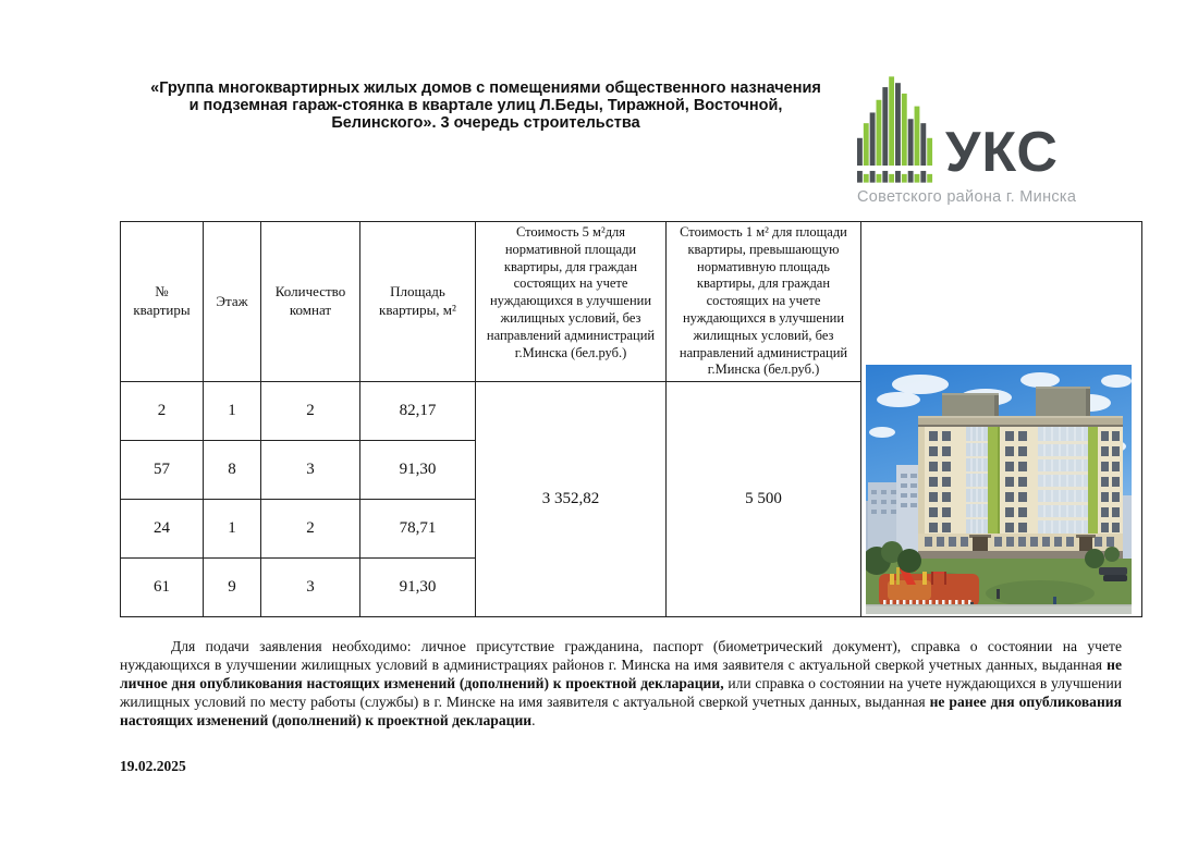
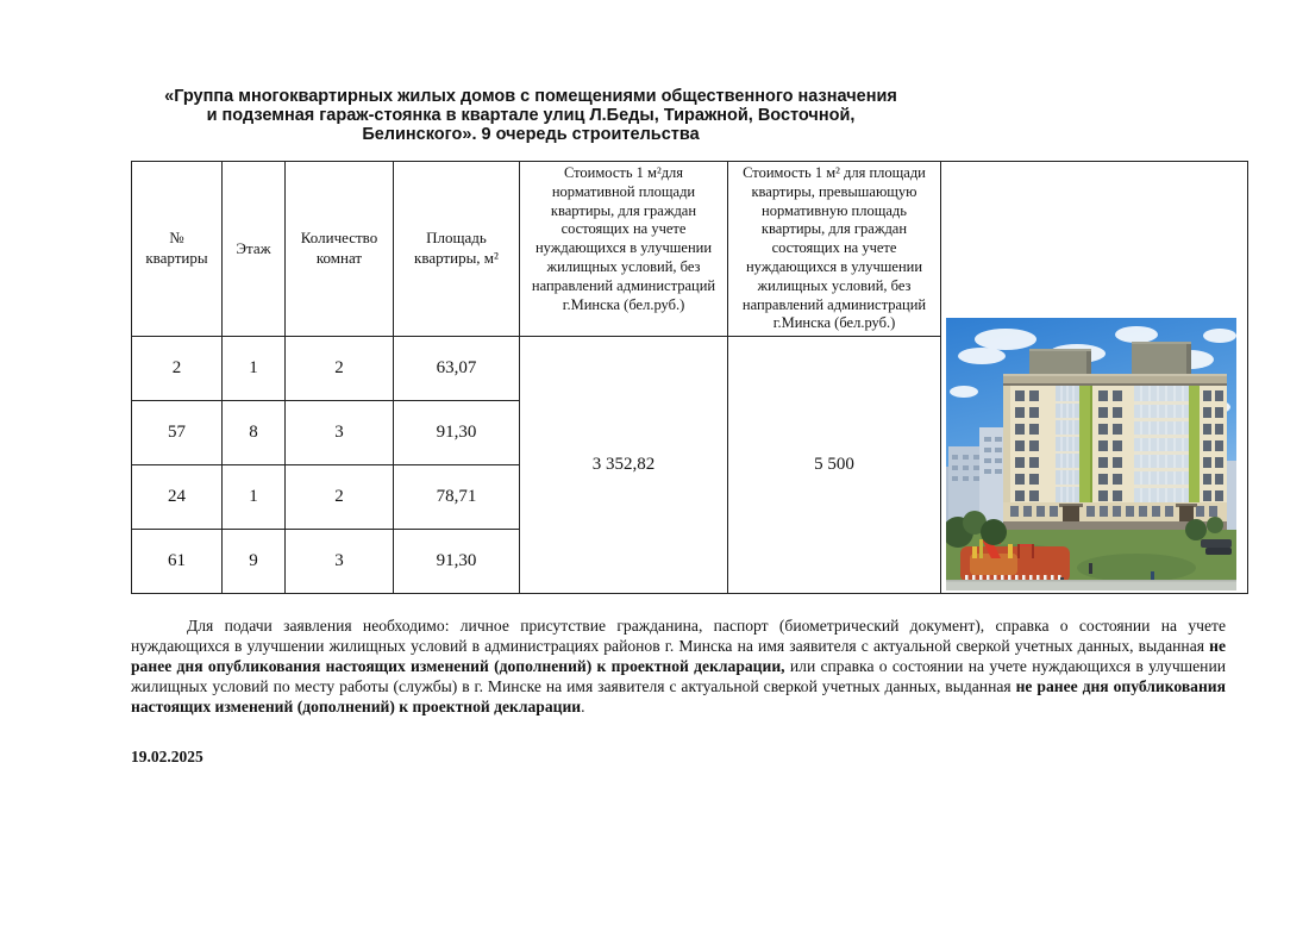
- «Группа многоквартирных жилых домов с помещениями общественного назначения и подземная гараж-стоянка в квартале улиц Л.Беды, Тиражной, Восточной, Белинского». 3 очередь строительства
+ «Группа многоквартирных жилых домов с помещениями общественного назначения и подземная гараж-стоянка в квартале улиц Л.Беды, Тиражной, Восточной, Белинского». 9 очередь строительства
- УКС
- Советского района г. Минска
- № квартиры	Этаж	Количество комнат	Площадь квартиры, м²	Стоимость 5 м²для нормативной площади квартиры, для граждан состоящих на учете нуждающихся в улучшении жилищных условий, без направлений администраций г.Минска (бел.руб.)	Стоимость 1 м² для площади квартиры, превышающую нормативную площадь квартиры, для граждан состоящих на учете нуждающихся в улучшении жилищных условий, без направлений администраций г.Минска (бел.руб.)
+ № квартиры	Этаж	Количество комнат	Площадь квартиры, м²	Стоимость 1 м²для нормативной площади квартиры, для граждан состоящих на учете нуждающихся в улучшении жилищных условий, без направлений администраций г.Минска (бел.руб.)	Стоимость 1 м² для площади квартиры, превышающую нормативную площадь квартиры, для граждан состоящих на учете нуждающихся в улучшении жилищных условий, без направлений администраций г.Минска (бел.руб.)
- 2	1	2	82,17	3 352,82	5 500
+ 2	1	2	63,07	3 352,82	5 500
  57	8	3	91,30
  24	1	2	78,71
  61	9	3	91,30
- Для подачи заявления необходимо: личное присутствие гражданина, паспорт (биометрический документ), справка о состоянии на учете нуждающихся в улучшении жилищных условий в администрациях районов г. Минска на имя заявителя с актуальной сверкой учетных данных, выданная не личное дня опубликования настоящих изменений (дополнений) к проектной декларации, или справка о состоянии на учете нуждающихся в улучшении жилищных условий по месту работы (службы) в г. Минске на имя заявителя с актуальной сверкой учетных данных, выданная не ранее дня опубликования настоящих изменений (дополнений) к проектной декларации.
+ Для подачи заявления необходимо: личное присутствие гражданина, паспорт (биометрический документ), справка о состоянии на учете нуждающихся в улучшении жилищных условий в администрациях районов г. Минска на имя заявителя с актуальной сверкой учетных данных, выданная не ранее дня опубликования настоящих изменений (дополнений) к проектной декларации, или справка о состоянии на учете нуждающихся в улучшении жилищных условий по месту работы (службы) в г. Минске на имя заявителя с актуальной сверкой учетных данных, выданная не ранее дня опубликования настоящих изменений (дополнений) к проектной декларации.
  19.02.2025
